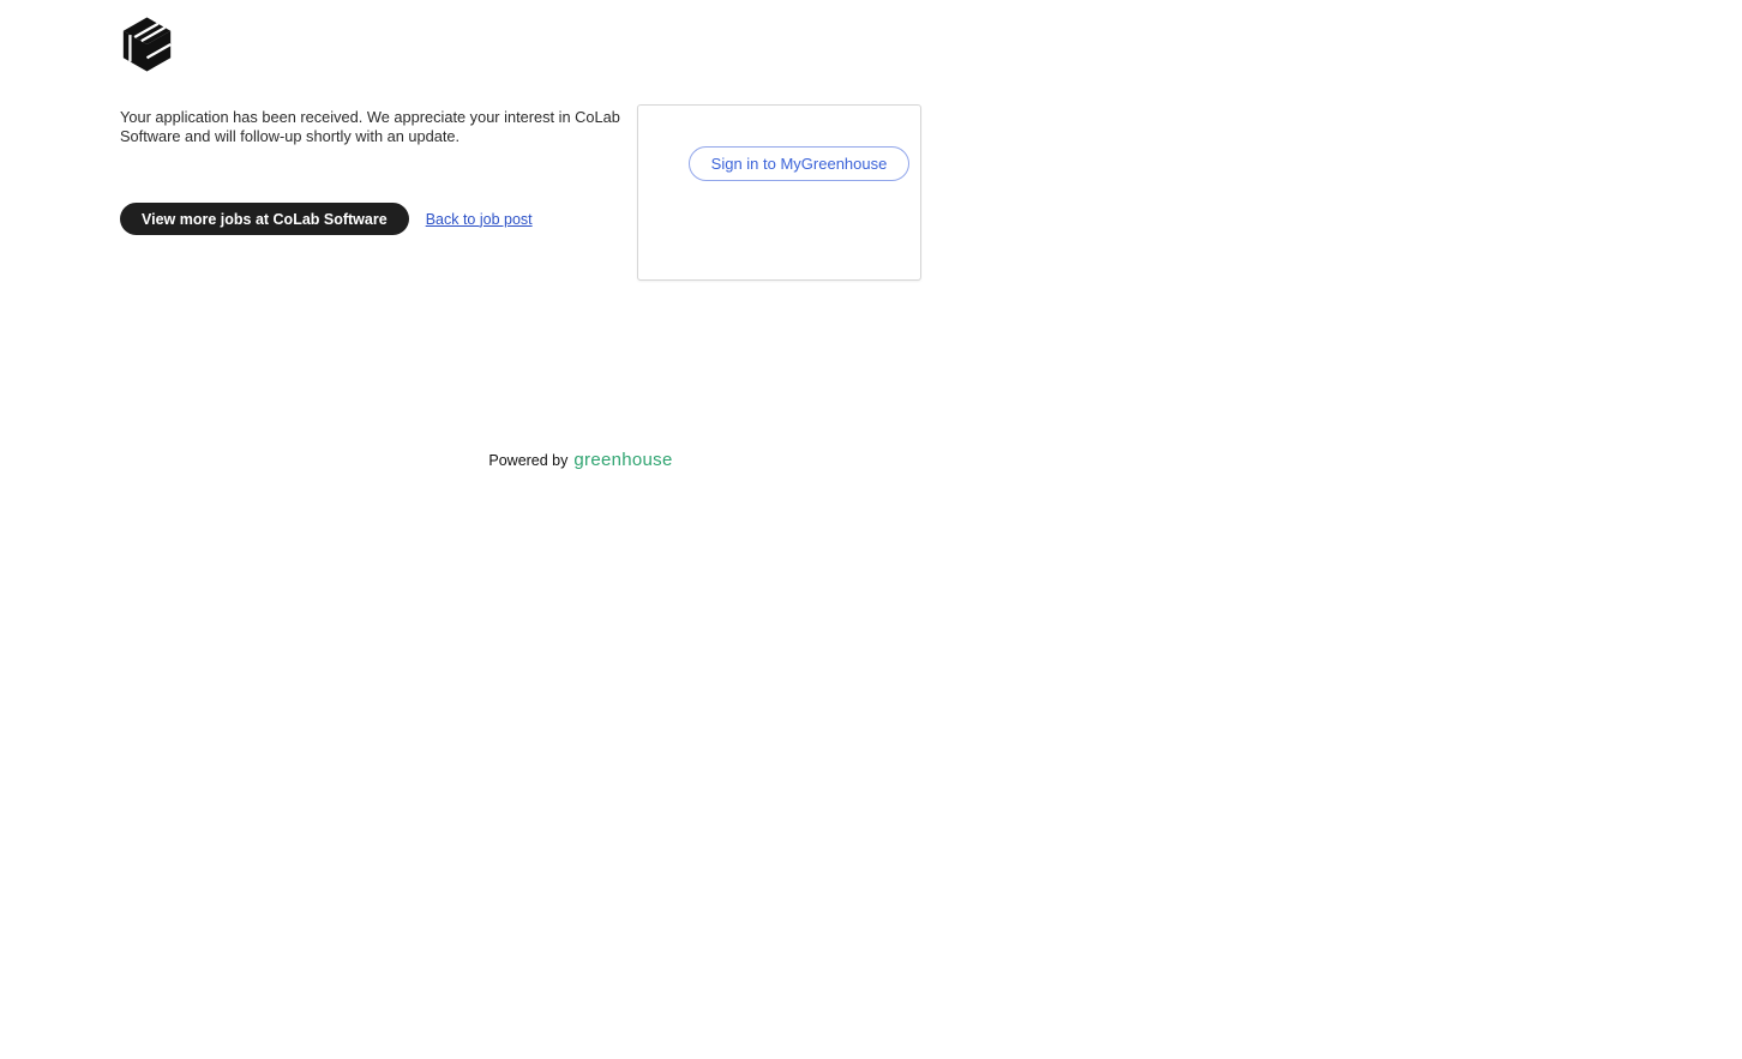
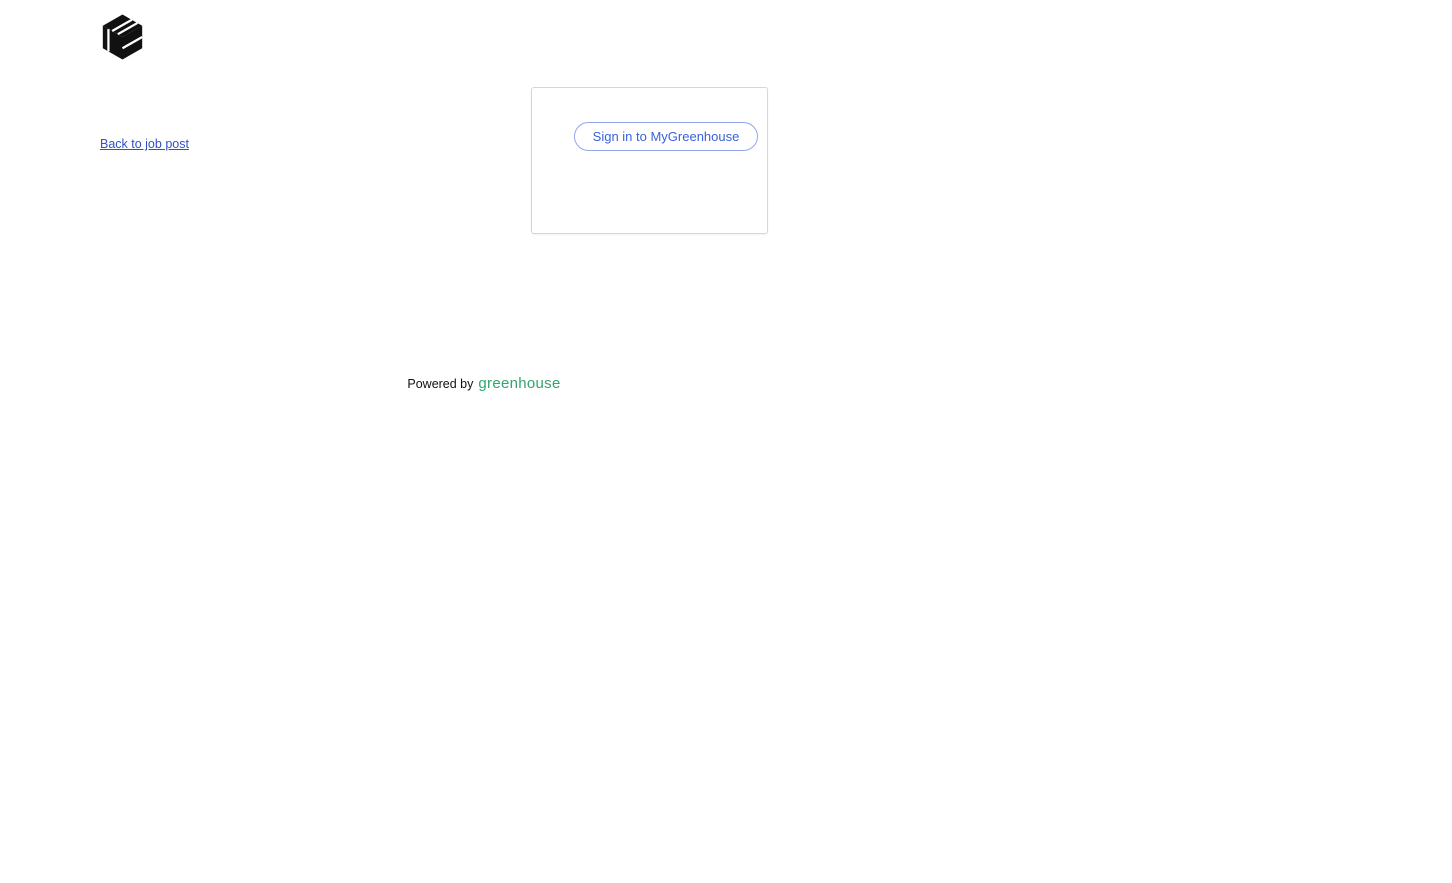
- Your application has been received. We appreciate your interest in CoLab Software and will follow-up shortly with an update.
- View more jobs at CoLab Software
  Back to job post
  Sign in to MyGreenhouse
  Powered by
  greenhouse
